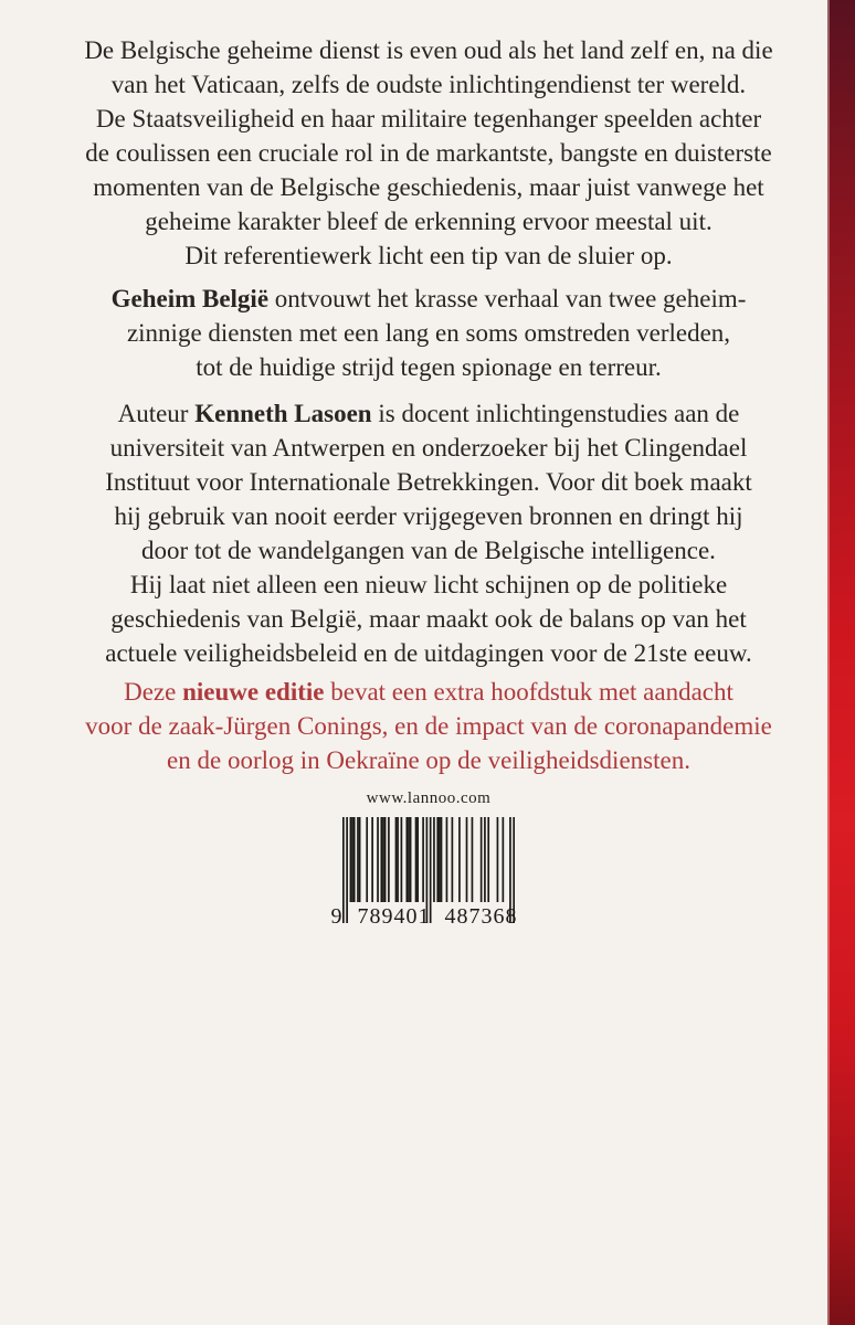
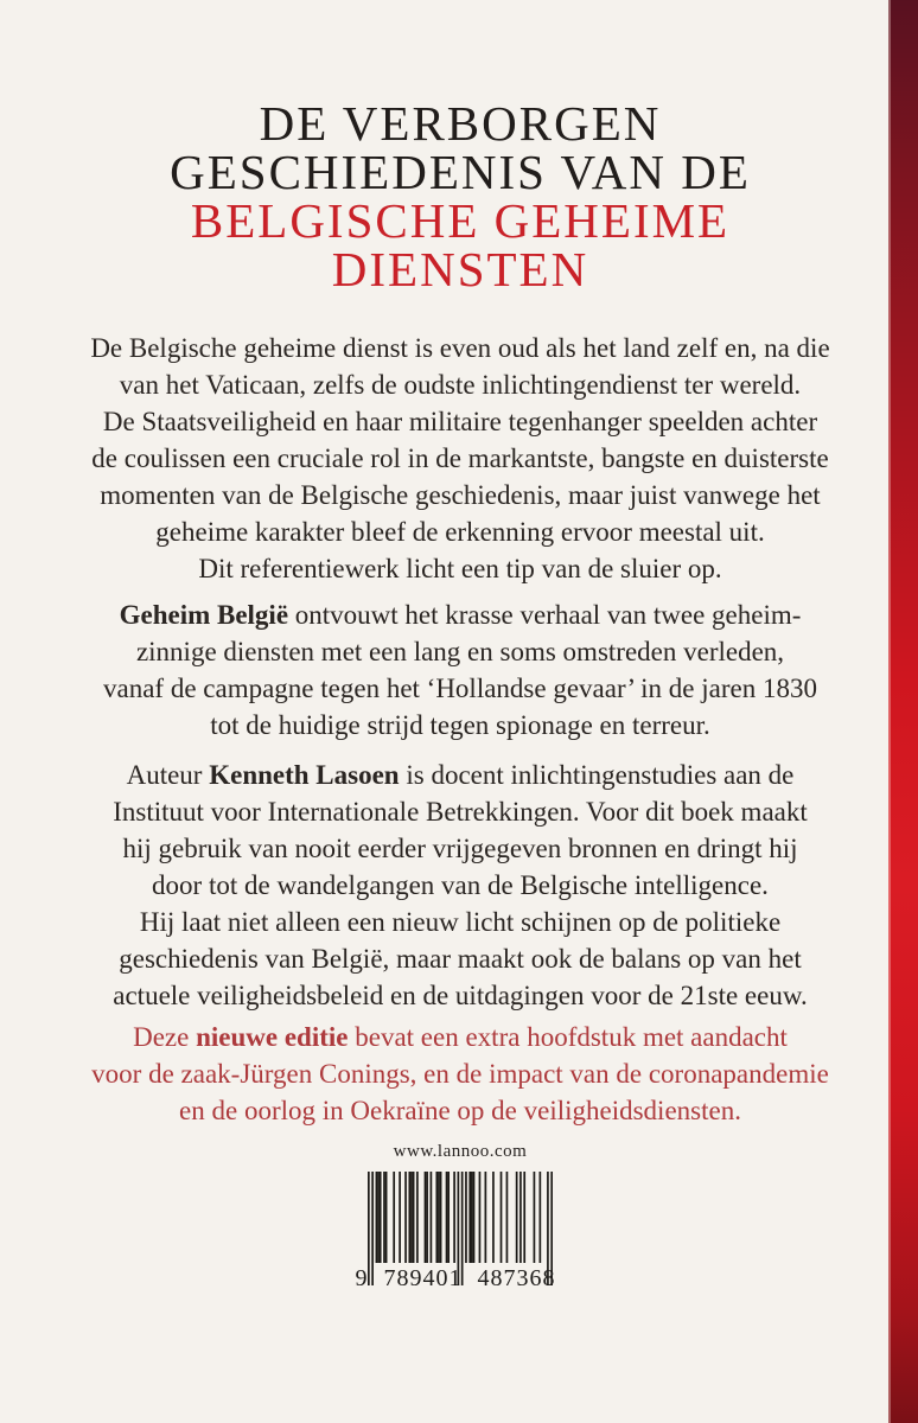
+ DE VERBORGEN
+ GESCHIEDENIS VAN DE
+ BELGISCHE GEHEIME
+ DIENSTEN
  De Belgische geheime dienst is even oud als het land zelf en, na die
  van het Vaticaan, zelfs de oudste inlichtingendienst ter wereld.
  De Staatsveiligheid en haar militaire tegenhanger speelden achter
  de coulissen een cruciale rol in de markantste, bangste en duisterste
  momenten van de Belgische geschiedenis, maar juist vanwege het
  geheime karakter bleef de erkenning ervoor meestal uit.
  Dit referentiewerk licht een tip van de sluier op.
  Geheim België ontvouwt het krasse verhaal van twee geheim-
  zinnige diensten met een lang en soms omstreden verleden,
+ vanaf de campagne tegen het ‘Hollandse gevaar’ in de jaren 1830
  tot de huidige strijd tegen spionage en terreur.
  Auteur Kenneth Lasoen is docent inlichtingenstudies aan de
- universiteit van Antwerpen en onderzoeker bij het Clingendael
  Instituut voor Internationale Betrekkingen. Voor dit boek maakt
  hij gebruik van nooit eerder vrijgegeven bronnen en dringt hij
  door tot de wandelgangen van de Belgische intelligence.
  Hij laat niet alleen een nieuw licht schijnen op de politieke
  geschiedenis van België, maar maakt ook de balans op van het
  actuele veiligheidsbeleid en de uitdagingen voor de 21ste eeuw.
  Deze nieuwe editie bevat een extra hoofdstuk met aandacht
  voor de zaak-Jürgen Conings, en de impact van de coronapandemie
  en de oorlog in Oekraïne op de veiligheidsdiensten.
  www.lannoo.com
  9
  789401
  487368
